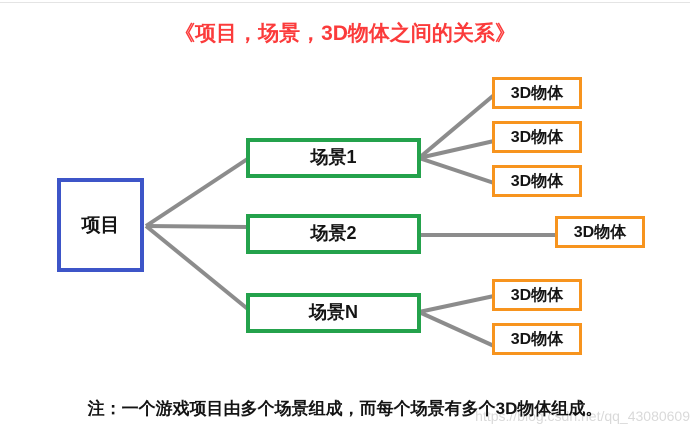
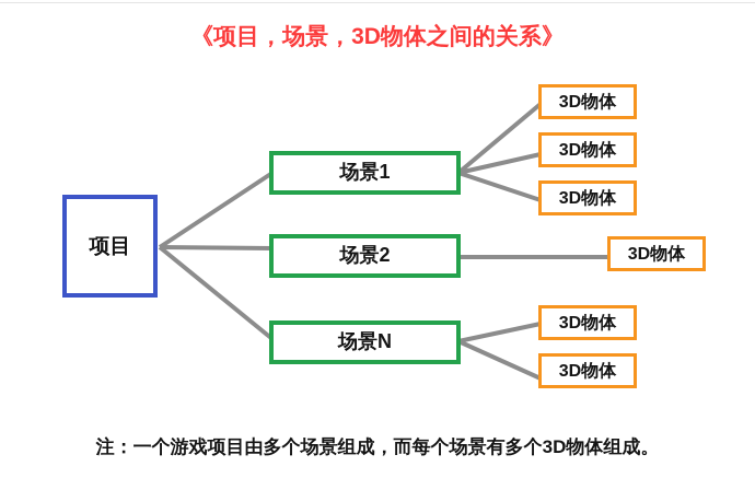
  《项目，场景，3D物体之间的关系》
  项目
  场景1
  场景2
  场景N
  3D物体
  3D物体
  3D物体
  3D物体
  3D物体
  3D物体
  注：一个游戏项目由多个场景组成，而每个场景有多个3D物体组成。
- https://blog.csdn.net/qq_43080609
